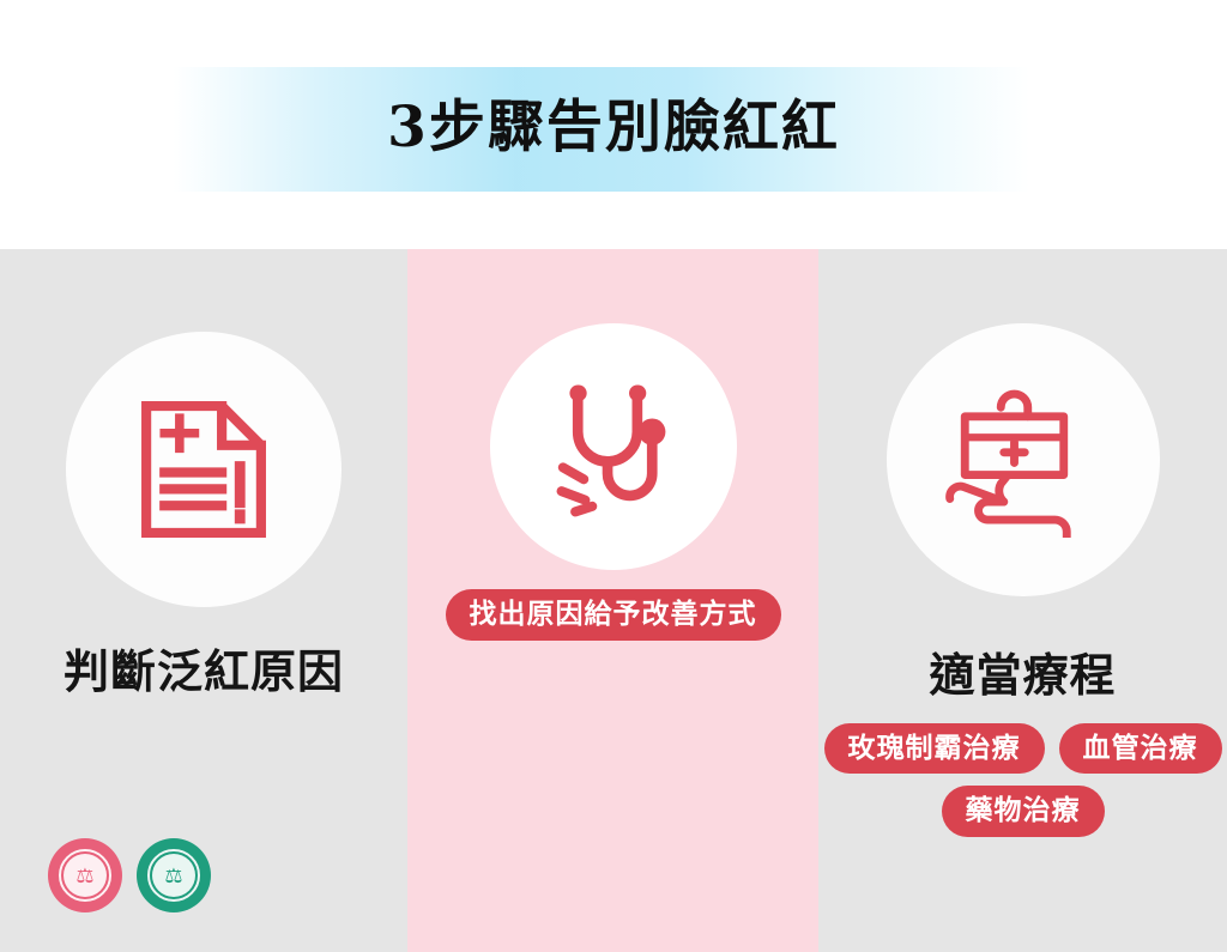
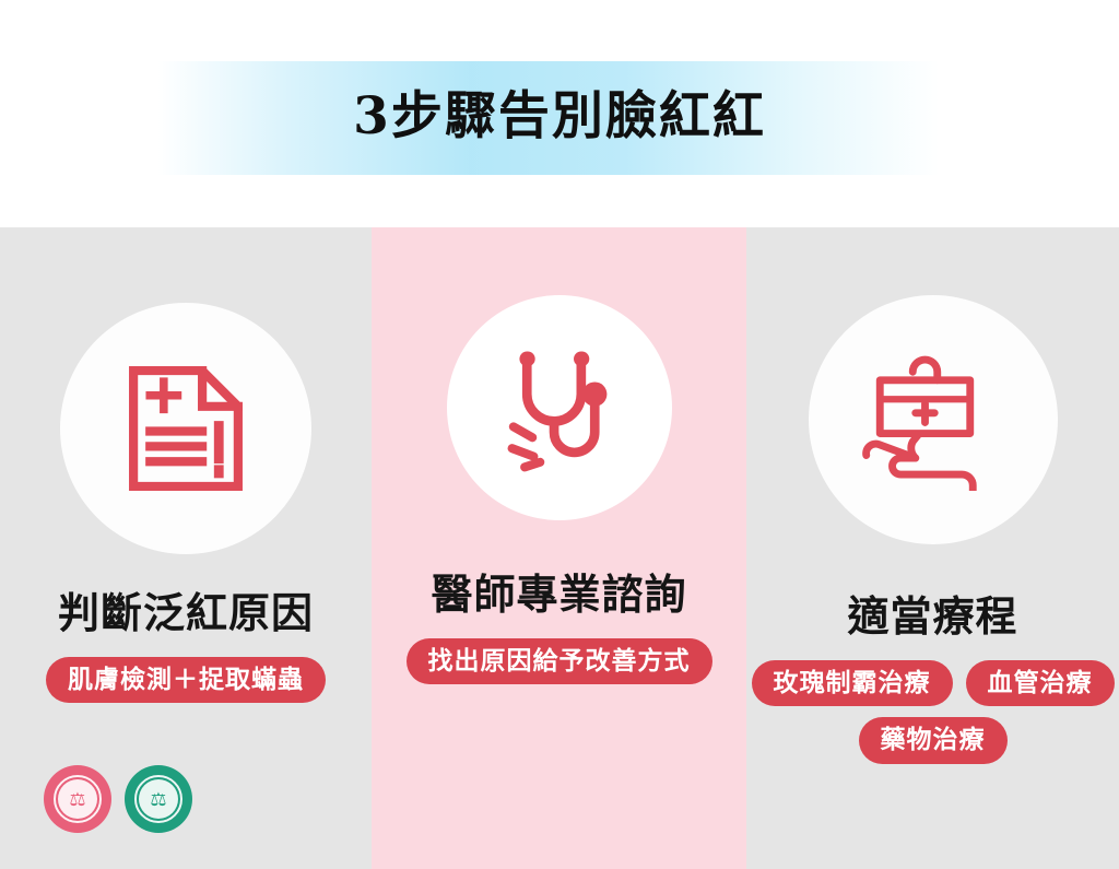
  3步驟告別臉紅紅
  判斷泛紅原因
+ 肌膚檢測＋捉取蟎蟲
+ 醫師專業諮詢
  找出原因給予改善方式
  適當療程
  玫瑰制霸治療
  血管治療
  藥物治療
  ⚖
  ⚖
